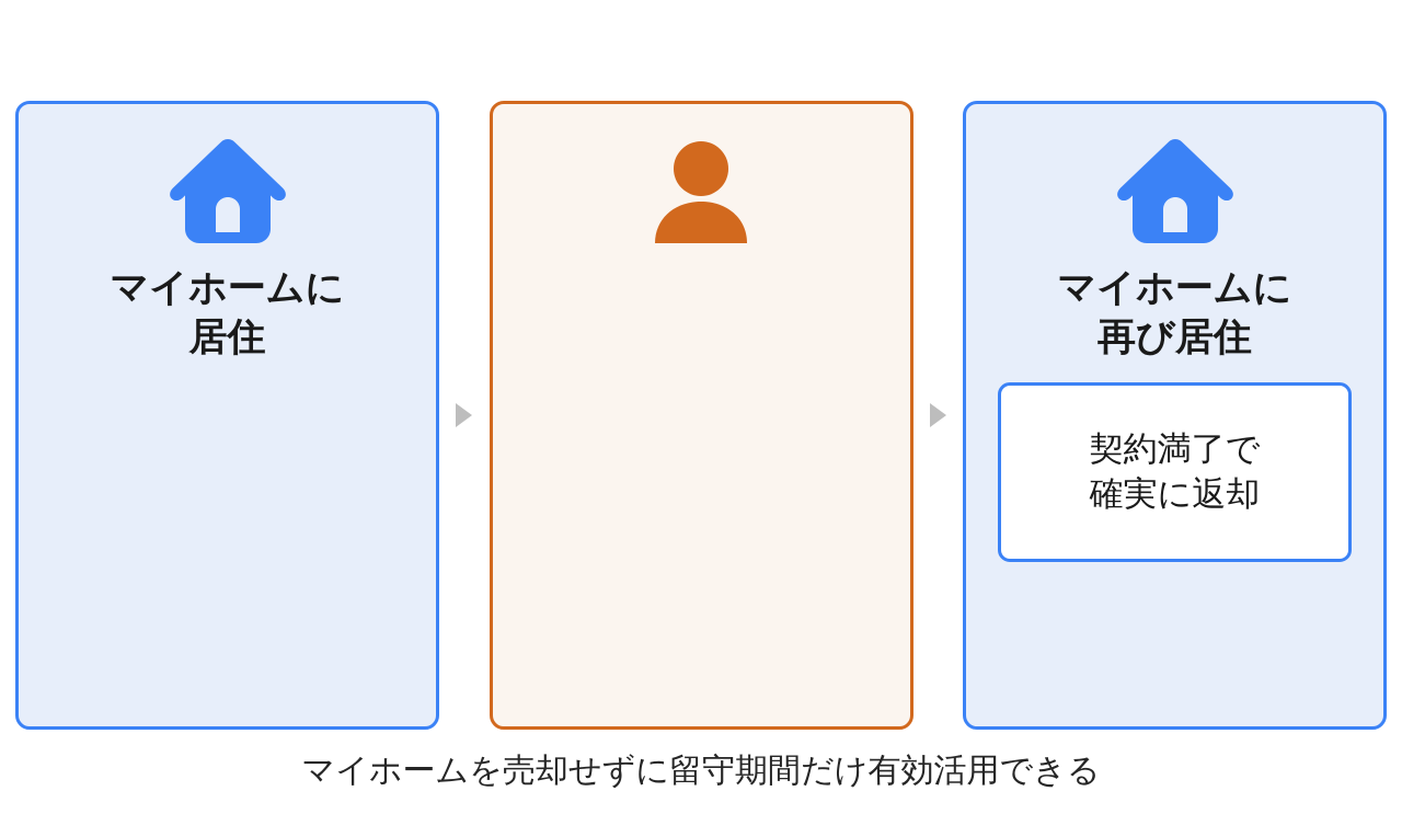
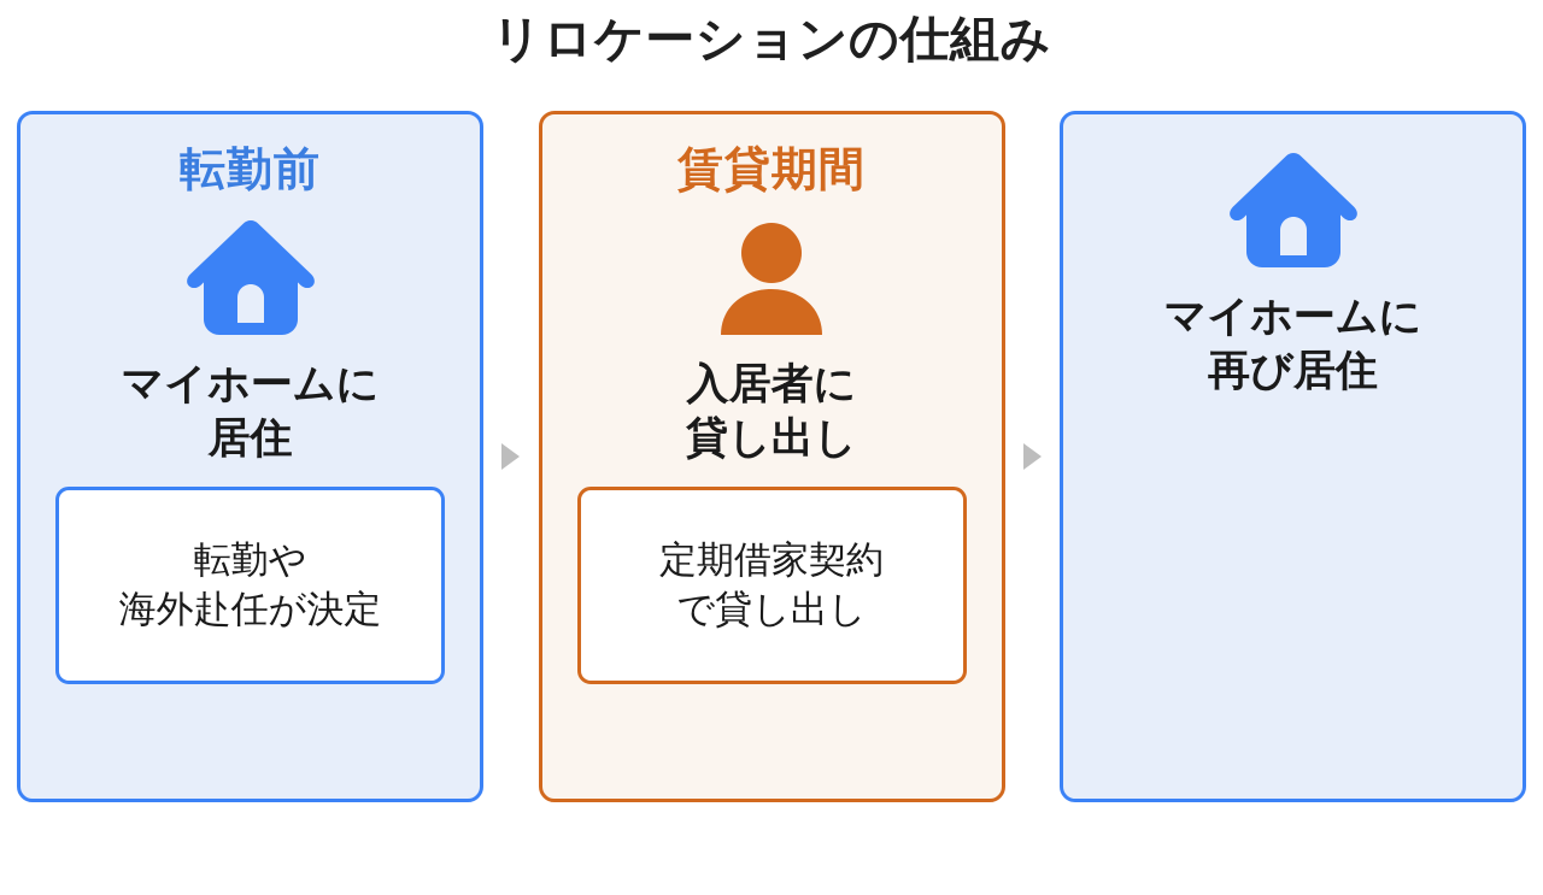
+ リロケーションの仕組み
+ 転勤前
  マイホームに
  居住
+ 転勤や
+ 海外赴任が決定
+ 賃貸期間
+ 入居者に
+ 貸し出し
+ 定期借家契約
+ で貸し出し
  マイホームに
  再び居住
- 契約満了で
- 確実に返却
- マイホームを売却せずに留守期間だけ有効活用できる
